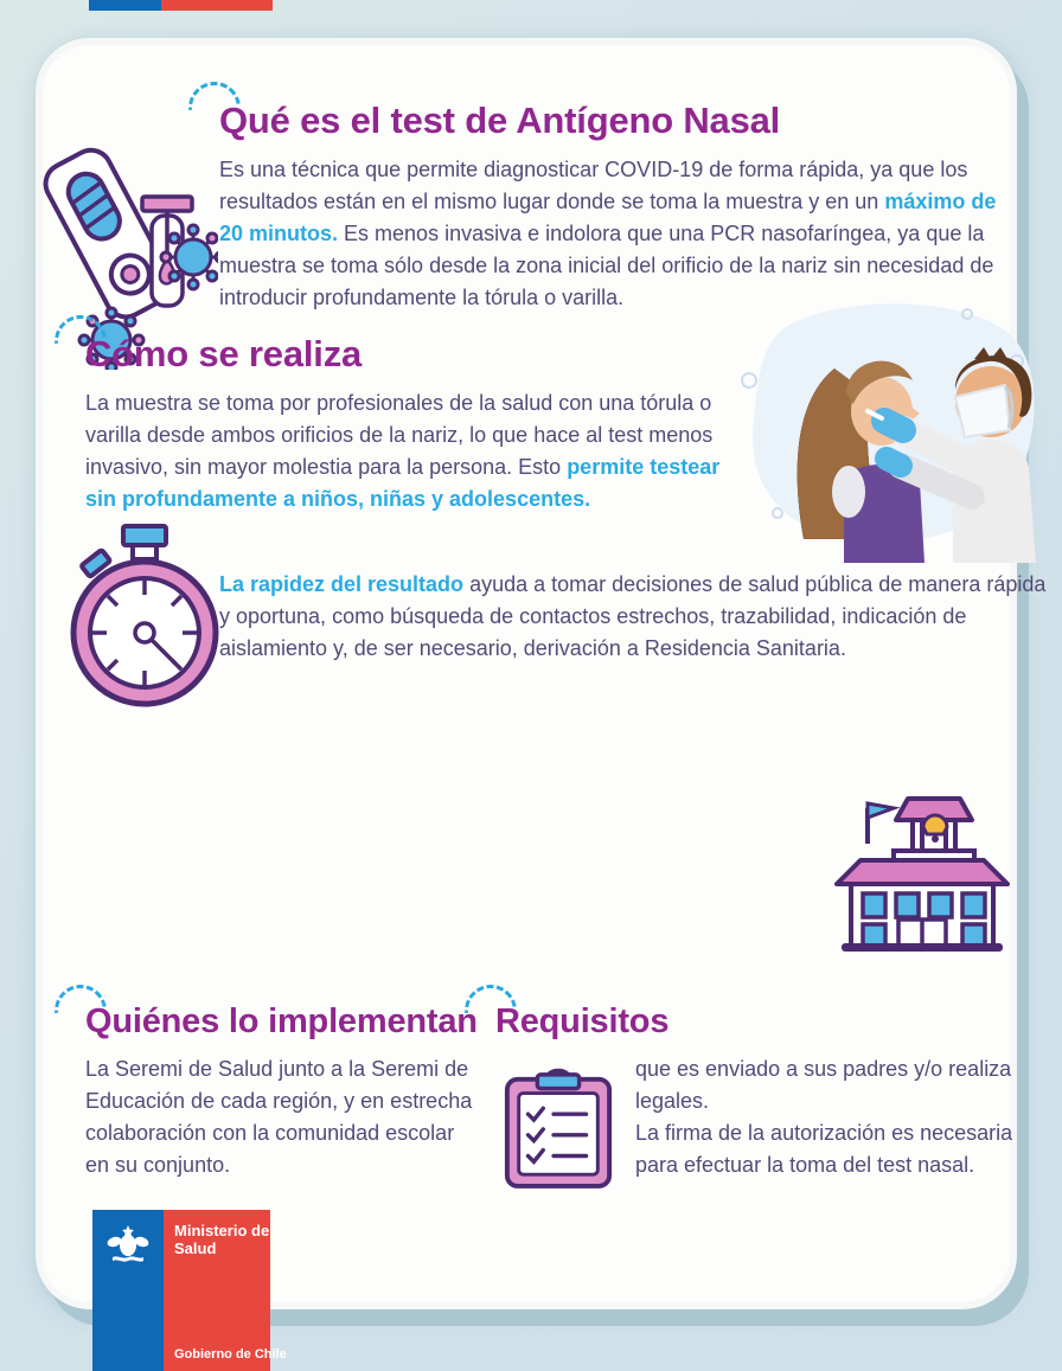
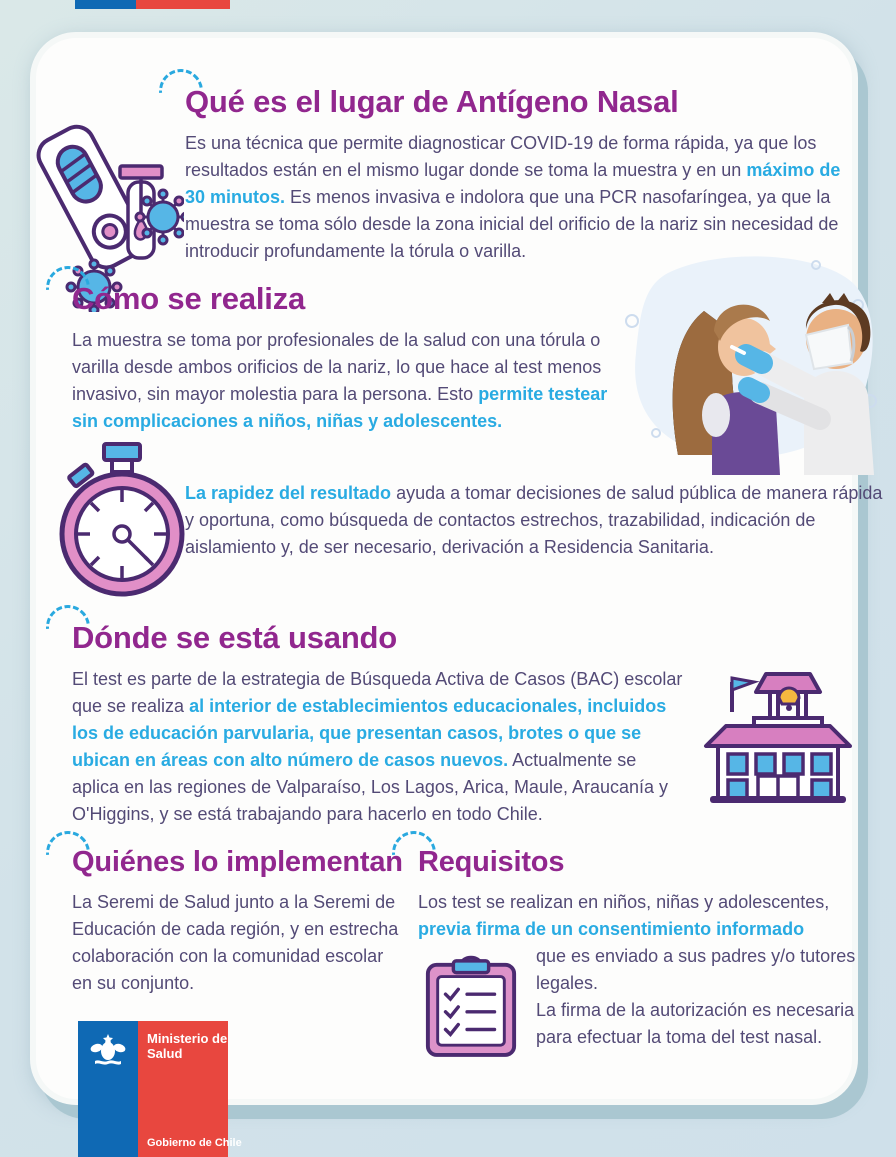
- Qué es el test de Antígeno Nasal
+ Qué es el lugar de Antígeno Nasal
- Es una técnica que permite diagnosticar COVID-19 de forma rápida, ya que los resultados están en el mismo lugar donde se toma la muestra y en un máximo de 20 minutos. Es menos invasiva e indolora que una PCR nasofaríngea, ya que la muestra se toma sólo desde la zona inicial del orificio de la nariz sin necesidad de introducir profundamente la tórula o varilla.
+ Es una técnica que permite diagnosticar COVID-19 de forma rápida, ya que los resultados están en el mismo lugar donde se toma la muestra y en un máximo de 30 minutos. Es menos invasiva e indolora que una PCR nasofaríngea, ya que la muestra se toma sólo desde la zona inicial del orificio de la nariz sin necesidad de introducir profundamente la tórula o varilla.
  Cómo se realiza
- La muestra se toma por profesionales de la salud con una tórula o varilla desde ambos orificios de la nariz, lo que hace al test menos invasivo, sin mayor molestia para la persona. Esto permite testear sin profundamente a niños, niñas y adolescentes.
+ La muestra se toma por profesionales de la salud con una tórula o varilla desde ambos orificios de la nariz, lo que hace al test menos invasivo, sin mayor molestia para la persona. Esto permite testear sin complicaciones a niños, niñas y adolescentes.
  La rapidez del resultado ayuda a tomar decisiones de salud pública de manera rápida y oportuna, como búsqueda de contactos estrechos, trazabilidad, indicación de aislamiento y, de ser necesario, derivación a Residencia Sanitaria.
+ Dónde se está usando
+ El test es parte de la estrategia de Búsqueda Activa de Casos (BAC) escolar que se realiza al interior de establecimientos educacionales, incluidos los de educación parvularia, que presentan casos, brotes o que se ubican en áreas con alto número de casos nuevos. Actualmente se aplica en las regiones de Valparaíso, Los Lagos, Arica, Maule, Araucanía y O'Higgins, y se está trabajando para hacerlo en todo Chile.
  Quiénes lo implementan
  La Seremi de Salud junto a la Seremi de Educación de cada región, y en estrecha colaboración con la comunidad escolar en su conjunto.
  Requisitos
+ Los test se realizan en niños, niñas y adolescentes, previa firma de un consentimiento informado
- que es enviado a sus padres y/o realiza legales.
+ que es enviado a sus padres y/o tutores legales.
  La firma de la autorización es necesaria para efectuar la toma del test nasal.
  Ministerio de
  Salud
  Gobierno de Chile
